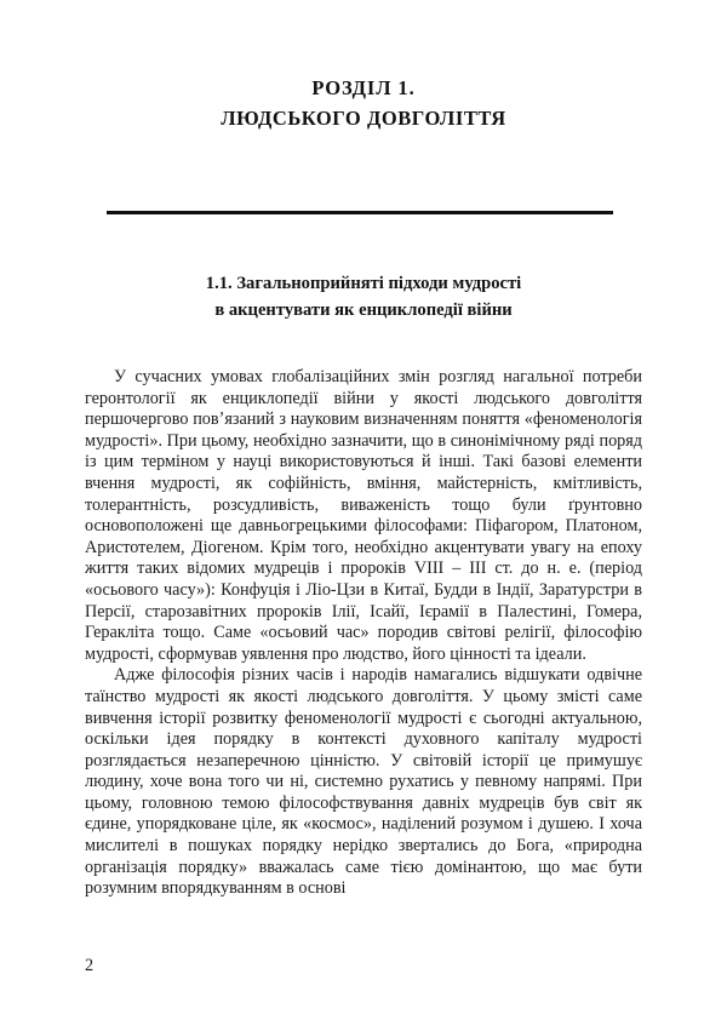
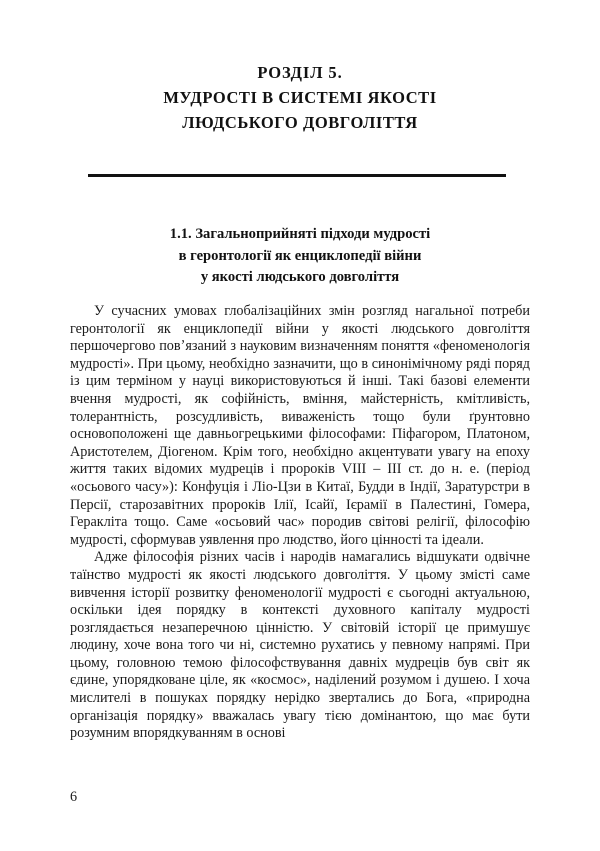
- РОЗДІЛ 1.
+ РОЗДІЛ 5.
+ МУДРОСТІ В СИСТЕМІ ЯКОСТІ
  ЛЮДСЬКОГО ДОВГОЛІТТЯ
  1.1. Загальноприйняті підходи мудрості
- в акцентувати як енциклопедії війни
+ в геронтології як енциклопедії війни
+ у якості людського довголіття
  У сучасних умовах глобалізаційних змін розгляд нагальної потреби геронтології як енциклопедії війни у якості людського довголіття першочергово повʼязаний з науковим визначенням поняття «феноменологія мудрості». При цьому, необхідно зазначити, що в синонімічному ряді поряд із цим терміном у науці використовуються й інші. Такі базові елементи вчення мудрості, як софійність, вміння, майстерність, кмітливість, толерантність, розсудливість, виваженість тощо були ґрунтовно основоположені ще давньогрецькими філософами: Піфагором, Платоном, Аристотелем, Діогеном. Крім того, необхідно акцентувати увагу на епоху життя таких відомих мудреців і пророків VIII – III ст. до н. е. (період «осьового часу»): Конфуція і Ліо-Цзи в Китаї, Будди в Індії, Заратурстри в Персії, старозавітних пророків Ілії, Ісайї, Ієрамії в Палестині, Гомера, Геракліта тощо. Саме «осьовий час» породив світові релігії, філософію мудрості, сформував уявлення про людство, його цінності та ідеали.
- Адже філософія різних часів і народів намагались відшукати одвічне таїнство мудрості як якості людського довголіття. У цьому змісті саме вивчення історії розвитку феноменології мудрості є сьогодні актуальною, оскільки ідея порядку в контексті духовного капіталу мудрості розглядається незаперечною цінністю. У світовій історії це примушує людину, хоче вона того чи ні, системно рухатись у певному напрямі. При цьому, головною темою філософствування давніх мудреців був світ як єдине, упорядковане ціле, як «космос», наділений розумом і душею. І хоча мислителі в пошуках порядку нерідко звертались до Бога, «природна організація порядку» вважалась саме тією домінантою, що має бути розумним впорядкуванням в основі
+ Адже філософія різних часів і народів намагались відшукати одвічне таїнство мудрості як якості людського довголіття. У цьому змісті саме вивчення історії розвитку феноменології мудрості є сьогодні актуальною, оскільки ідея порядку в контексті духовного капіталу мудрості розглядається незаперечною цінністю. У світовій історії це примушує людину, хоче вона того чи ні, системно рухатись у певному напрямі. При цьому, головною темою філософствування давніх мудреців був світ як єдине, упорядковане ціле, як «космос», наділений розумом і душею. І хоча мислителі в пошуках порядку нерідко звертались до Бога, «природна організація порядку» вважалась увагу тією домінантою, що має бути розумним впорядкуванням в основі
- 2
+ 6
